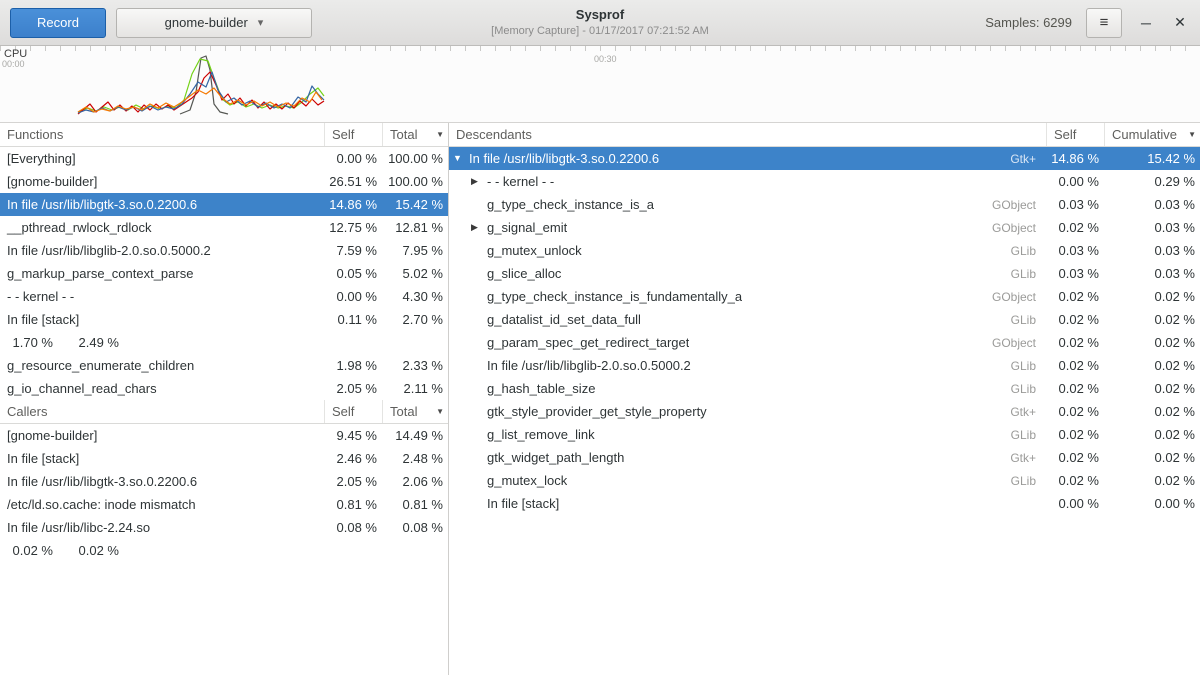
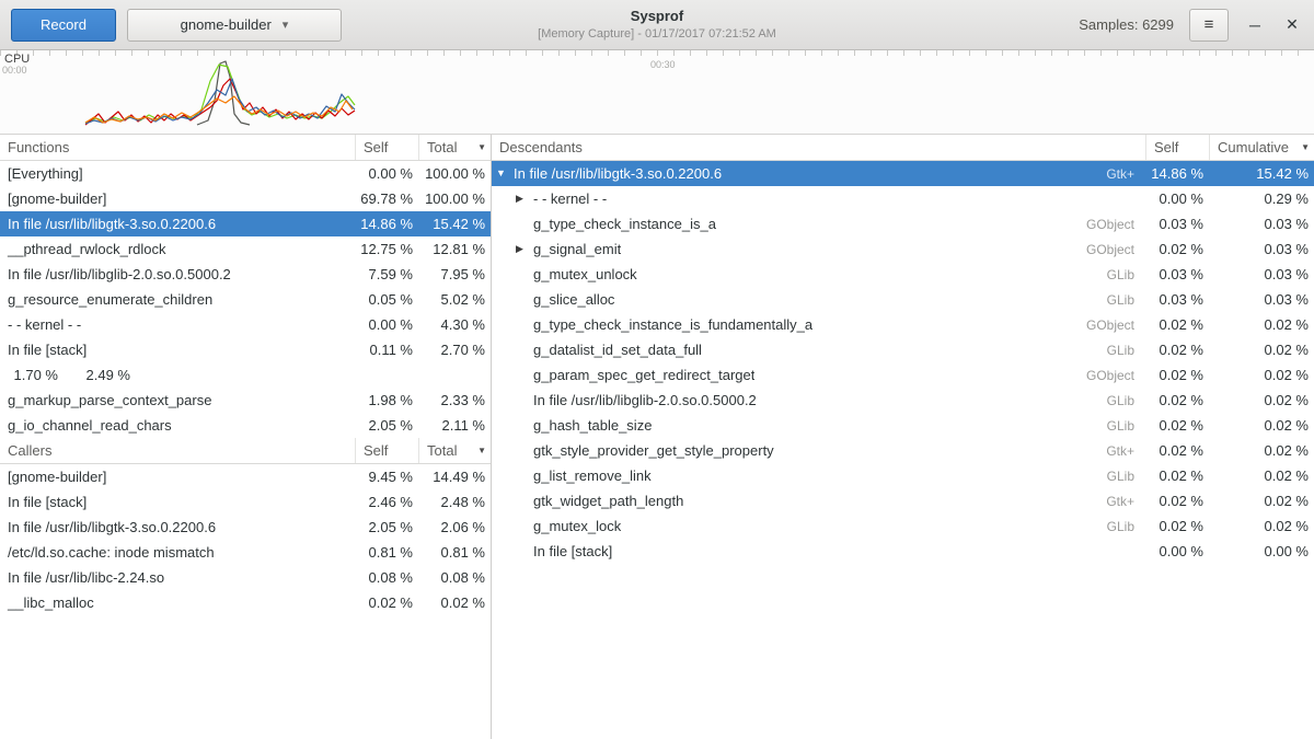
  Record
  gnome-builder
  ▾
  Sysprof
  [Memory Capture] - 01/17/2017 07:21:52 AM
  Samples: 6299
  ≡
  ─
  ✕
  CPU
  00:00
  00:30
  Functions
  Self
  Total
  ▼
  [Everything]
  0.00 %
  100.00 %
  [gnome-builder]
- 26.51 %
+ 69.78 %
  100.00 %
  In file /usr/lib/libgtk-3.so.0.2200.6
  14.86 %
  15.42 %
  __pthread_rwlock_rdlock
  12.75 %
  12.81 %
  In file /usr/lib/libglib-2.0.so.0.5000.2
  7.59 %
  7.95 %
- g_markup_parse_context_parse
+ g_resource_enumerate_children
  0.05 %
  5.02 %
  - - kernel - -
  0.00 %
  4.30 %
  In file [stack]
  0.11 %
  2.70 %
  1.70 %
  2.49 %
- g_resource_enumerate_children
+ g_markup_parse_context_parse
  1.98 %
  2.33 %
  g_io_channel_read_chars
  2.05 %
  2.11 %
  Callers
  Self
  Total
  ▼
  [gnome-builder]
  9.45 %
  14.49 %
  In file [stack]
  2.46 %
  2.48 %
  In file /usr/lib/libgtk-3.so.0.2200.6
  2.05 %
  2.06 %
  /etc/ld.so.cache: inode mismatch
  0.81 %
  0.81 %
  In file /usr/lib/libc-2.24.so
  0.08 %
  0.08 %
+ __libc_malloc
  0.02 %
  0.02 %
  Descendants
  Self
  Cumulative
  ▼
  ▼
  In file /usr/lib/libgtk-3.so.0.2200.6
  Gtk+
  14.86 %
  15.42 %
  ▶
  - - kernel - -
  0.00 %
  0.29 %
  g_type_check_instance_is_a
  GObject
  0.03 %
  0.03 %
  ▶
  g_signal_emit
  GObject
  0.02 %
  0.03 %
  g_mutex_unlock
  GLib
  0.03 %
  0.03 %
  g_slice_alloc
  GLib
  0.03 %
  0.03 %
  g_type_check_instance_is_fundamentally_a
  GObject
  0.02 %
  0.02 %
  g_datalist_id_set_data_full
  GLib
  0.02 %
  0.02 %
  g_param_spec_get_redirect_target
  GObject
  0.02 %
  0.02 %
  In file /usr/lib/libglib-2.0.so.0.5000.2
  GLib
  0.02 %
  0.02 %
  g_hash_table_size
  GLib
  0.02 %
  0.02 %
  gtk_style_provider_get_style_property
  Gtk+
  0.02 %
  0.02 %
  g_list_remove_link
  GLib
  0.02 %
  0.02 %
  gtk_widget_path_length
  Gtk+
  0.02 %
  0.02 %
  g_mutex_lock
  GLib
  0.02 %
  0.02 %
  In file [stack]
  0.00 %
  0.00 %
